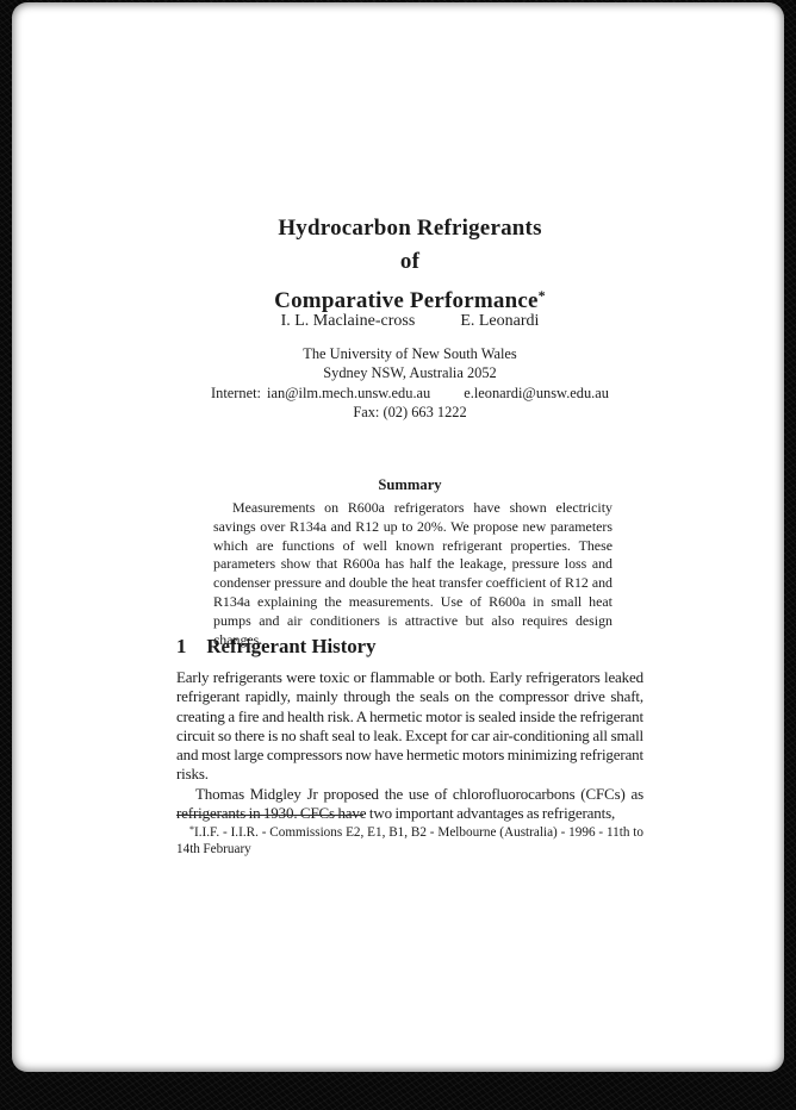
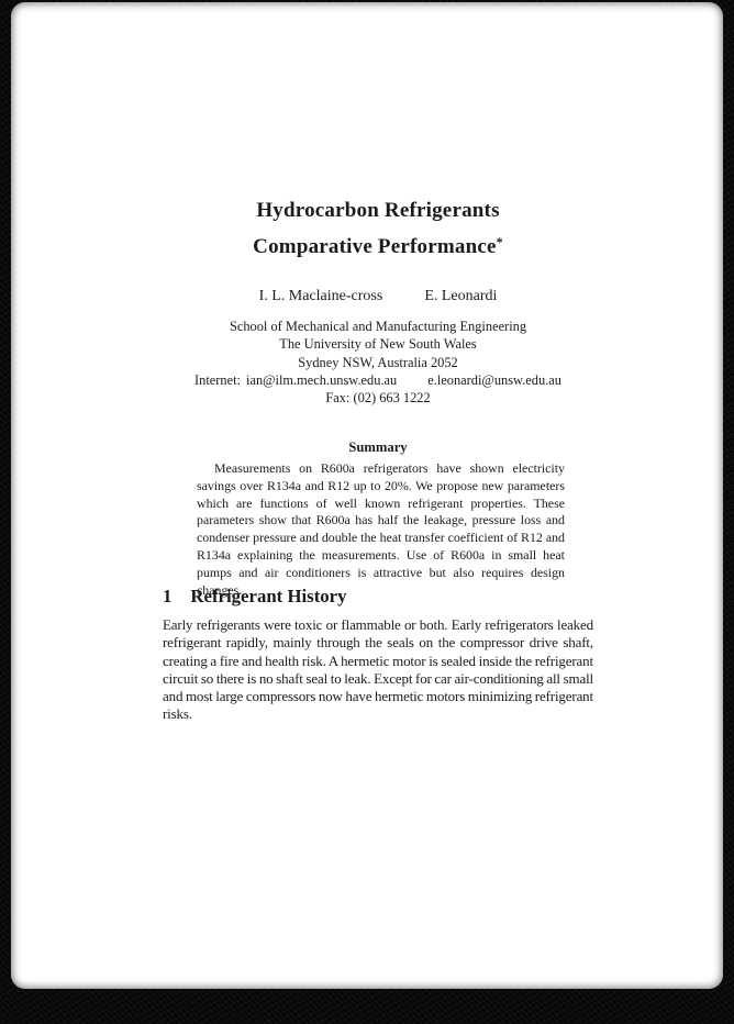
  Hydrocarbon Refrigerants
- of
  Comparative Performance*
  I. L. Maclaine-cross
  E. Leonardi
+ School of Mechanical and Manufacturing Engineering
  The University of New South Wales
  Sydney NSW, Australia 2052
  Internet:
  ian@ilm.mech.unsw.edu.au
  e.leonardi@unsw.edu.au
  Fax: (02) 663 1222
  Summary
  Measurements on R600a refrigerators have shown electricity savings over R134a and R12 up to 20%. We propose new parameters which are functions of well known refrigerant properties. These parameters show that R600a has half the leakage, pressure loss and condenser pressure and double the heat transfer coefficient of R12 and R134a explaining the measurements. Use of R600a in small heat pumps and air conditioners is attractive but also requires design changes.
  1
  Refrigerant History
  Early refrigerants were toxic or flammable or both. Early refrigerators leaked refrigerant rapidly, mainly through the seals on the compressor drive shaft, creating a fire and health risk. A hermetic motor is sealed inside the refrigerant circuit so there is no shaft seal to leak. Except for car air-conditioning all small and most large compressors now have hermetic motors minimizing refrigerant risks.
- Thomas Midgley Jr proposed the use of chlorofluorocarbons (CFCs) as refrigerants in 1930. CFCs have two important advantages as refrigerants,
- *I.I.F. - I.I.R. - Commissions E2, E1, B1, B2 - Melbourne (Australia) - 1996 - 11th to 14th February
